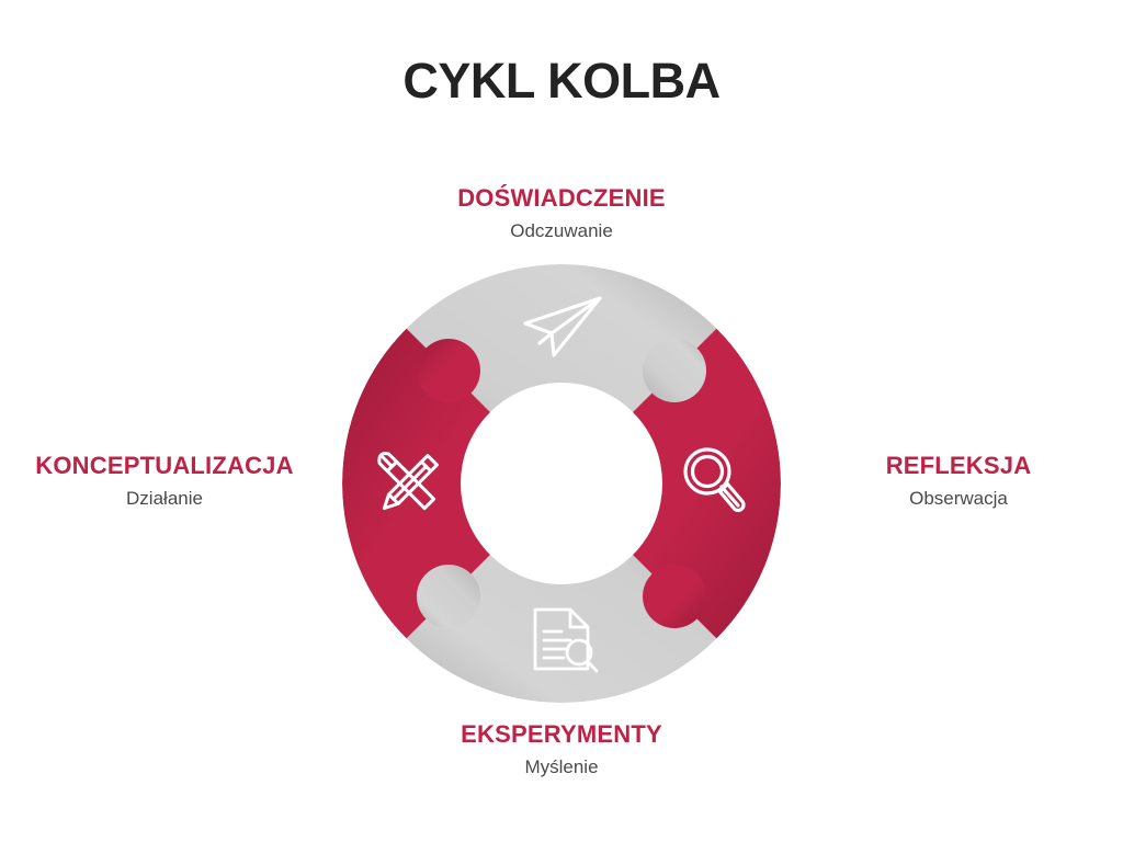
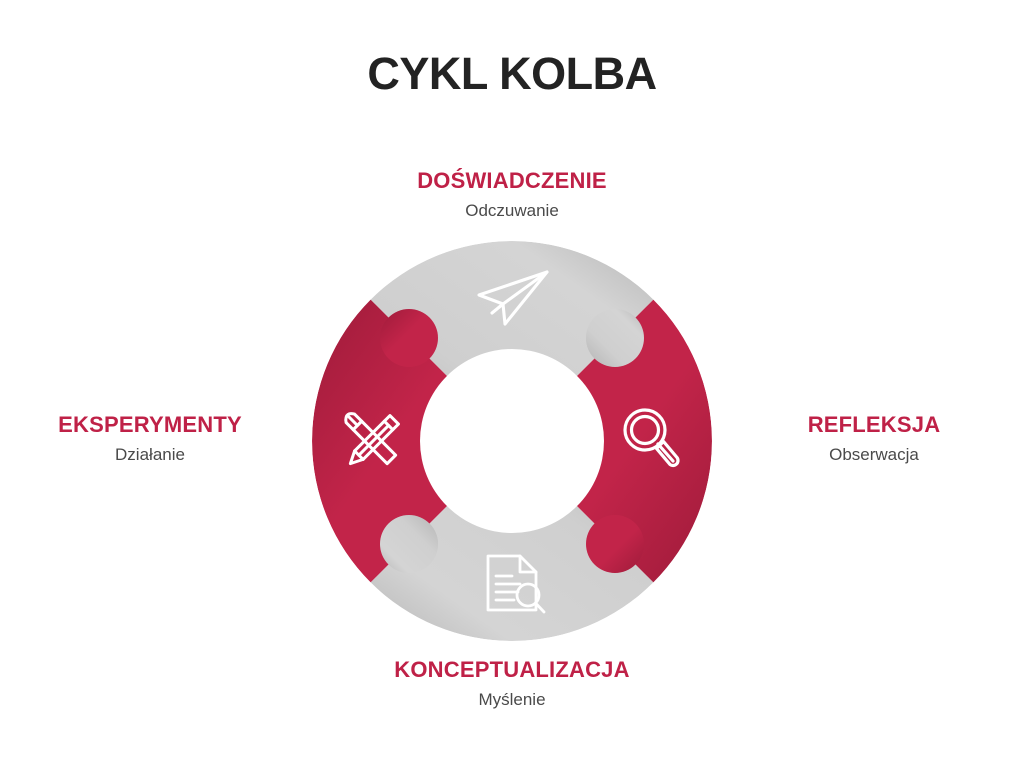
  CYKL KOLBA
  DOŚWIADCZENIE
  Odczuwanie
  REFLEKSJA
  Obserwacja
- EKSPERYMENTY
+ KONCEPTUALIZACJA
  Myślenie
- KONCEPTUALIZACJA
+ EKSPERYMENTY
  Działanie
